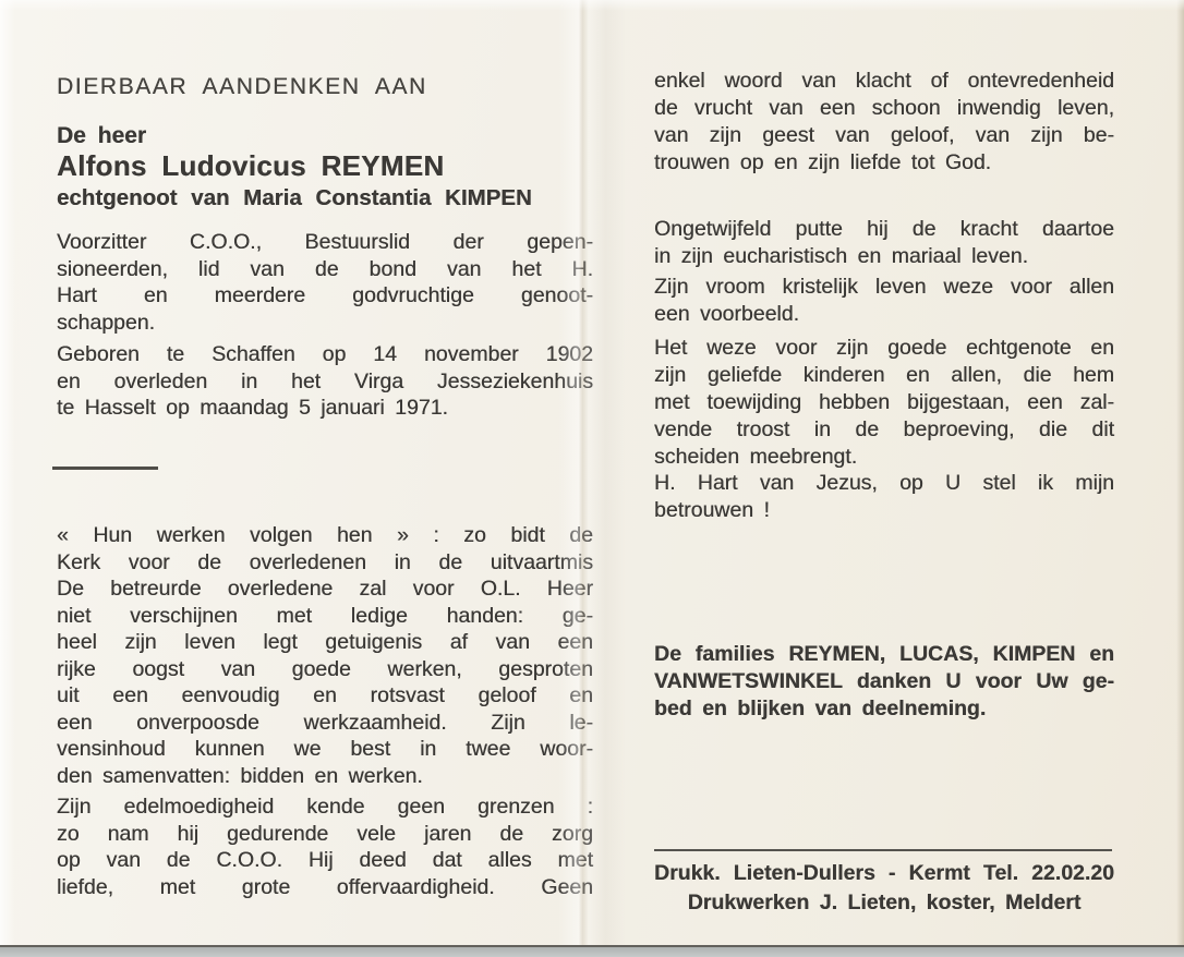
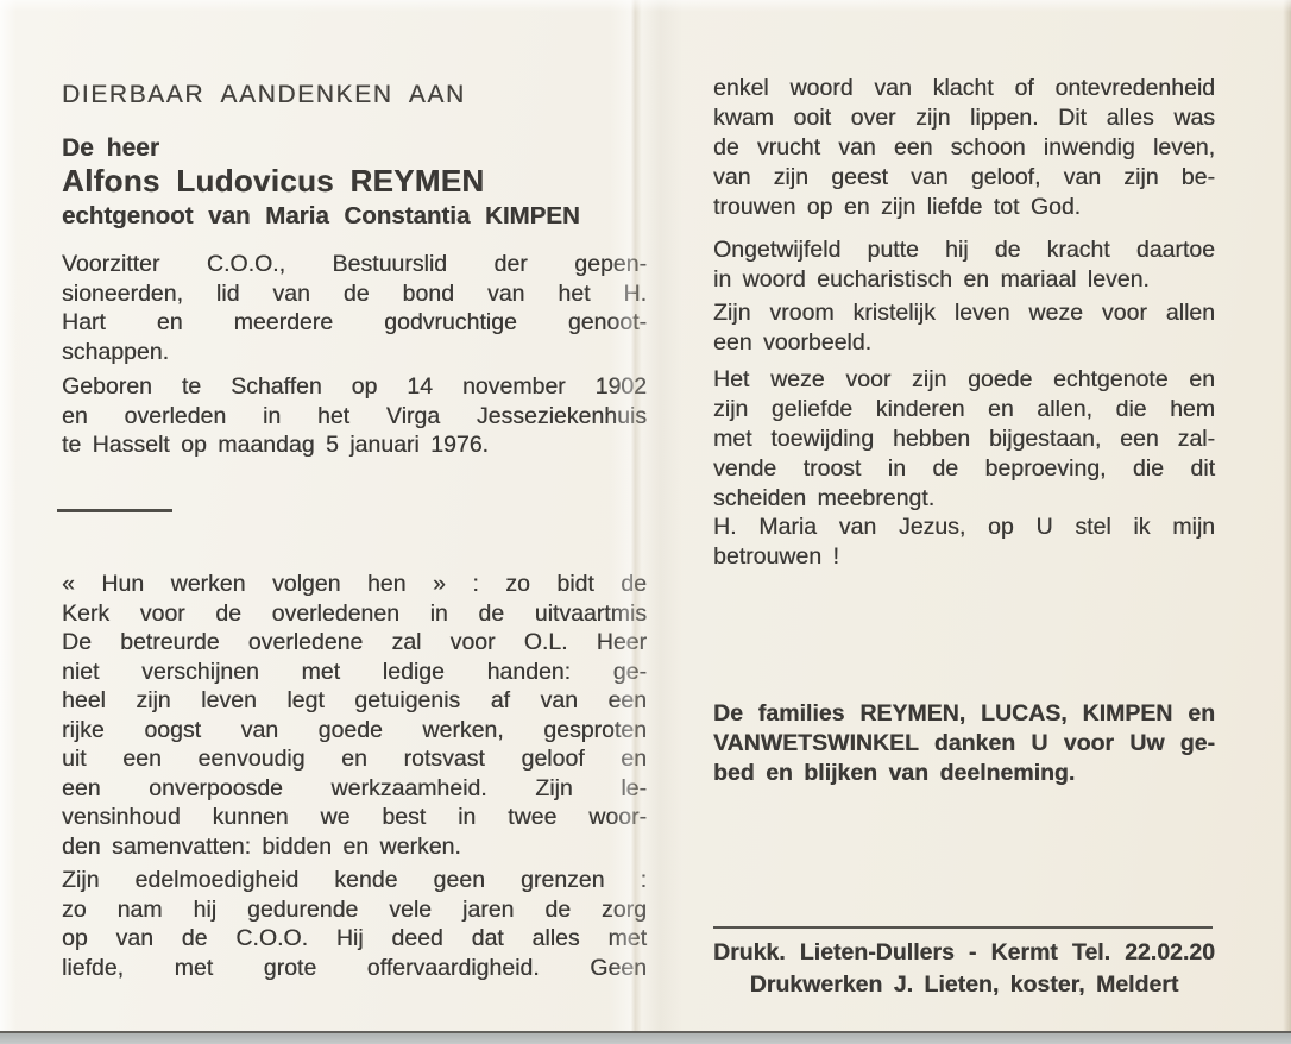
  DIERBAAR AANDENKEN AAN
  De heer
  Alfons Ludovicus REYMEN
  echtgenoot van Maria Constantia KIMPEN
  Voorzitter C.O.O., Bestuurslid der gep
  sioneerden, lid van de bond van het
  Hart en meerdere godvruchtige gen
  schappen.
  Geboren te Schaffen op 14 november 1
  en overleden in het Virga Jessezieken
- te Hasselt op maandag 5 januari 1971.
+ te Hasselt op maandag 5 januari 1976.
  « Hun werken volgen hen » : zo bidt
  Kerk voor de overledenen in de uitvaart
  De betreurde overledene zal voor O.L. H
  niet verschijnen met ledige handen:
  heel zijn leven legt getuigenis af van
  rijke oogst van goede werken, gespr
  uit een eenvoudig en rotsvast geloof
  een onverpoosde werkzaamheid. Zijn
  vensinhoud kunnen we best in twee w
  den samenvatten: bidden en werken.
  Zijn edelmoedigheid kende geen grenzen
  zo nam hij gedurende vele jaren de z
  op van de C.O.O. Hij deed dat alles
  liefde, met grote offervaardigheid. G
  enkel woord van klacht of ontevredenheid
+ kwam ooit over zijn lippen. Dit alles was
  de vrucht van een schoon inwendig leven,
  van zijn geest van geloof, van zijn be-
  trouwen op en zijn liefde tot God.
  Ongetwijfeld putte hij de kracht daartoe
- in zijn eucharistisch en mariaal leven.
+ in woord eucharistisch en mariaal leven.
  Zijn vroom kristelijk leven weze voor allen
  een voorbeeld.
  Het weze voor zijn goede echtgenote en
  zijn geliefde kinderen en allen, die hem
  met toewijding hebben bijgestaan, een zal-
  vende troost in de beproeving, die dit
  scheiden meebrengt.
- H. Hart van Jezus, op U stel ik mijn
+ H. Maria van Jezus, op U stel ik mijn
  betrouwen !
  De families REYMEN, LUCAS, KIMPEN en
  VANWETSWINKEL danken U voor Uw ge-
  bed en blijken van deelneming.
  Drukk. Lieten-Dullers - Kermt Tel. 22.02.20
  Drukwerken J. Lieten, koster, Meldert
